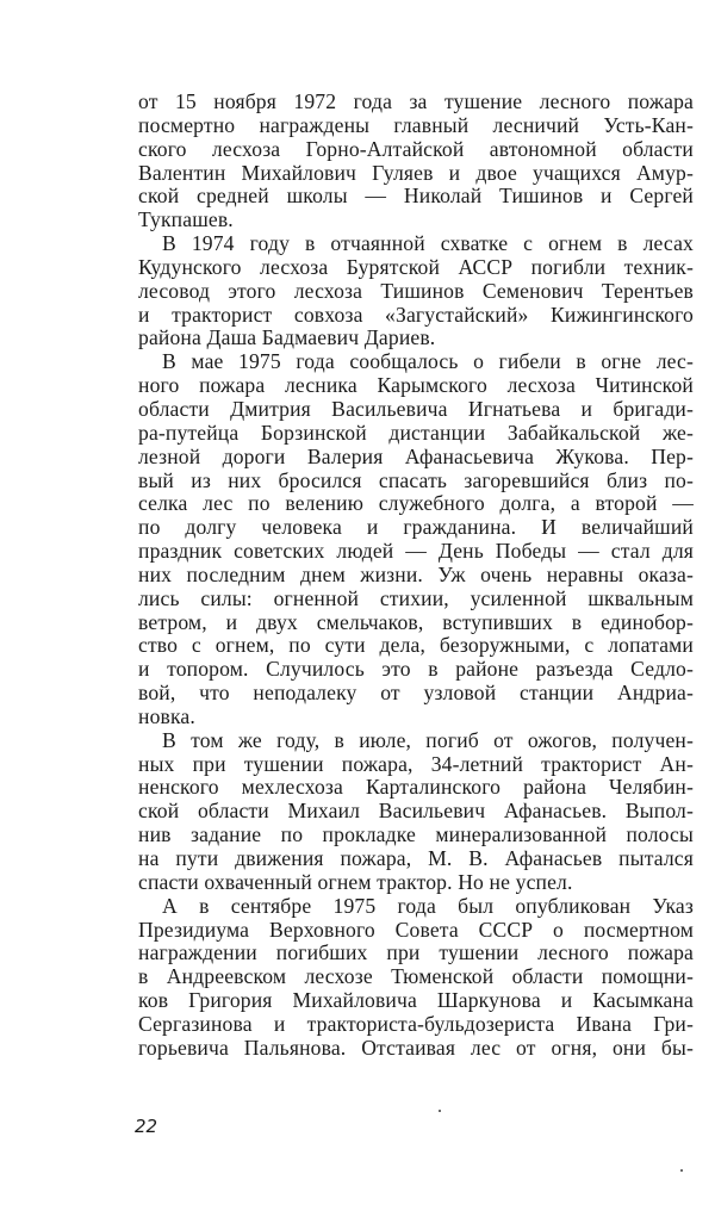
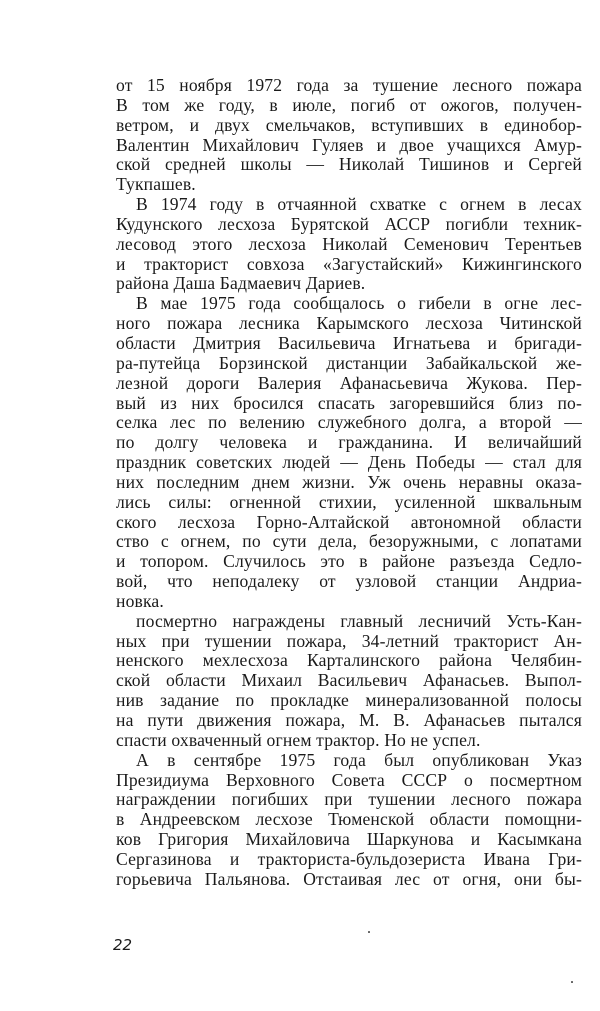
  от 15 ноября 1972 года за тушение лесного пожара
- посмертно награждены главный лесничий Усть-Кан-
+ В том же году, в июле, погиб от ожогов, получен-
- ского лесхоза Горно-Алтайской автономной области
+ ветром, и двух смельчаков, вступивших в единобор-
  Валентин Михайлович Гуляев и двое учащихся Амур-
  ской средней школы — Николай Тишинов и Сергей
  Тукпашев.
  В 1974 году в отчаянной схватке с огнем в лесах
  Кудунского лесхоза Бурятской АССР погибли техник-
- лесовод этого лесхоза Тишинов Семенович Терентьев
+ лесовод этого лесхоза Николай Семенович Терентьев
  и тракторист совхоза «Загустайский» Кижингинского
  района Даша Бадмаевич Дариев.
  В мае 1975 года сообщалось о гибели в огне лес-
  ного пожара лесника Карымского лесхоза Читинской
  области Дмитрия Васильевича Игнатьева и бригади-
  ра-путейца Борзинской дистанции Забайкальской же-
  лезной дороги Валерия Афанасьевича Жукова. Пер-
  вый из них бросился спасать загоревшийся близ по-
  селка лес по велению служебного долга, а второй —
  по долгу человека и гражданина. И величайший
  праздник советских людей — День Победы — стал для
  них последним днем жизни. Уж очень неравны оказа-
  лись силы: огненной стихии, усиленной шквальным
- ветром, и двух смельчаков, вступивших в единобор-
+ ского лесхоза Горно-Алтайской автономной области
  ство с огнем, по сути дела, безоружными, с лопатами
  и топором. Случилось это в районе разъезда Седло-
  вой, что неподалеку от узловой станции Андриа-
  новка.
- В том же году, в июле, погиб от ожогов, получен-
+ посмертно награждены главный лесничий Усть-Кан-
  ных при тушении пожара, 34-летний тракторист Ан-
  ненского мехлесхоза Карталинского района Челябин-
  ской области Михаил Васильевич Афанасьев. Выпол-
  нив задание по прокладке минерализованной полосы
  на пути движения пожара, М. В. Афанасьев пытался
  спасти охваченный огнем трактор. Но не успел.
  А в сентябре 1975 года был опубликован Указ
  Президиума Верховного Совета СССР о посмертном
  награждении погибших при тушении лесного пожара
  в Андреевском лесхозе Тюменской области помощни-
  ков Григория Михайловича Шаркунова и Касымкана
  Сергазинова и тракториста-бульдозериста Ивана Гри-
  горьевича Пальянова. Отстаивая лес от огня, они бы-
  22
